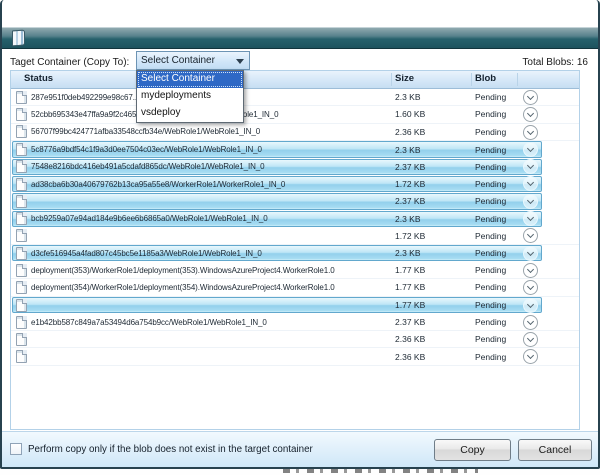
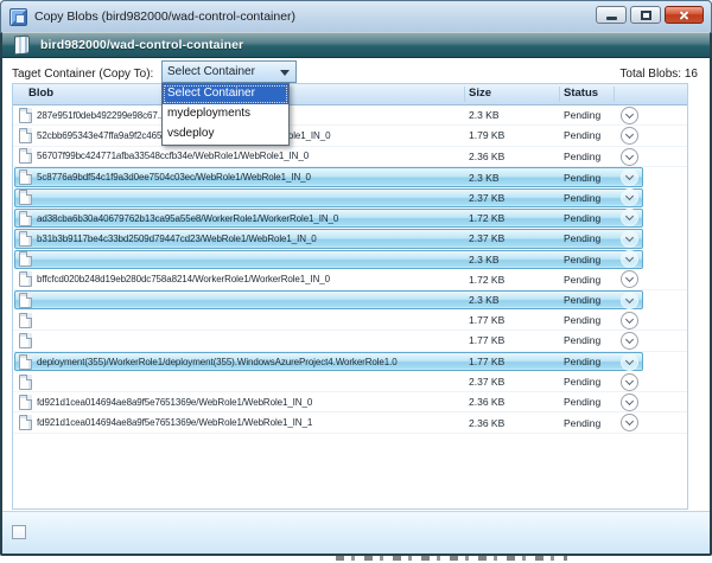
+ Copy Blobs (bird982000/wad-control-container)
+ bird982000/wad-control-container
  Taget Container (Copy To):
  Select Container
  Total Blobs: 16
- Status
+ Blob
  Size
- Blob
+ Status
  2.3 KB
  Pending
- 1.60 KB
+ 1.79 KB
  Pending
  56707f99bc424771afba33548ccfb34e/WebRole1/WebRole1_IN_0
  2.36 KB
  Pending
  5c8776a9bdf54c1f9a3d0ee7504c03ec/WebRole1/WebRole1_IN_0
  2.3 KB
  Pending
- 7548e8216bdc416eb491a5cdafd865dc/WebRole1/WebRole1_IN_0
  2.37 KB
  Pending
  ad38cba6b30a40679762b13ca95a55e8/WorkerRole1/WorkerRole1_IN_0
  1.72 KB
  Pending
+ b31b3b9117be4c33bd2509d79447cd23/WebRole1/WebRole1_IN_0
  2.37 KB
  Pending
- bcb9259a07e94ad184e9b6ee6b6865a0/WebRole1/WebRole1_IN_0
  2.3 KB
  Pending
+ bffcfcd020b248d19eb280dc758a8214/WorkerRole1/WorkerRole1_IN_0
  1.72 KB
  Pending
- d3cfe516945a4fad807c45bc5e1185a3/WebRole1/WebRole1_IN_0
  2.3 KB
  Pending
- deployment(353)/WorkerRole1/deployment(353).WindowsAzureProject4.WorkerRole1.0
  1.77 KB
  Pending
- deployment(354)/WorkerRole1/deployment(354).WindowsAzureProject4.WorkerRole1.0
  1.77 KB
  Pending
+ deployment(355)/WorkerRole1/deployment(355).WindowsAzureProject4.WorkerRole1.0
  1.77 KB
  Pending
- e1b42bb587c849a7a53494d6a754b9cc/WebRole1/WebRole1_IN_0
  2.37 KB
  Pending
+ fd921d1cea014694ae8a9f5e7651369e/WebRole1/WebRole1_IN_0
  2.36 KB
  Pending
+ fd921d1cea014694ae8a9f5e7651369e/WebRole1/WebRole1_IN_1
  2.36 KB
  Pending
  Select Container
  mydeployments
  vsdeploy
- Perform copy only if the blob does not exist in the target container
- Copy
- Cancel
